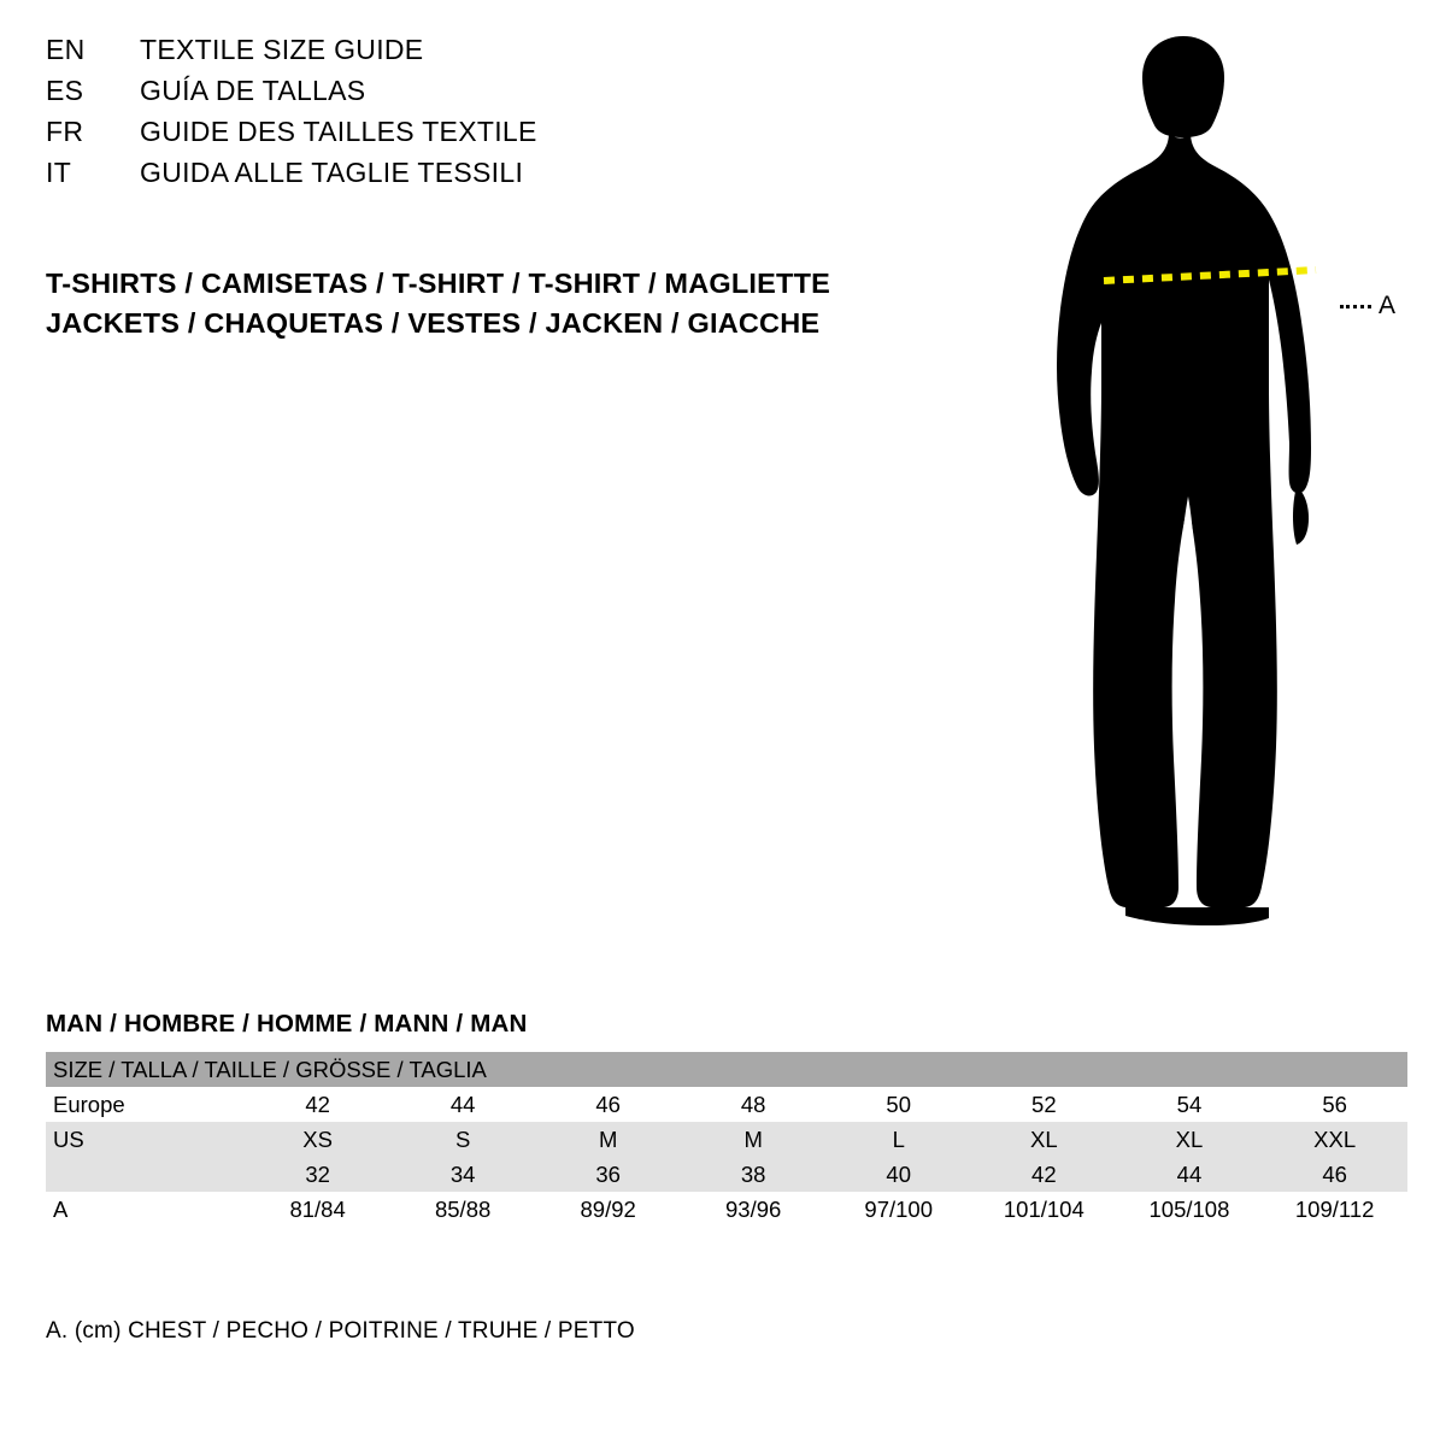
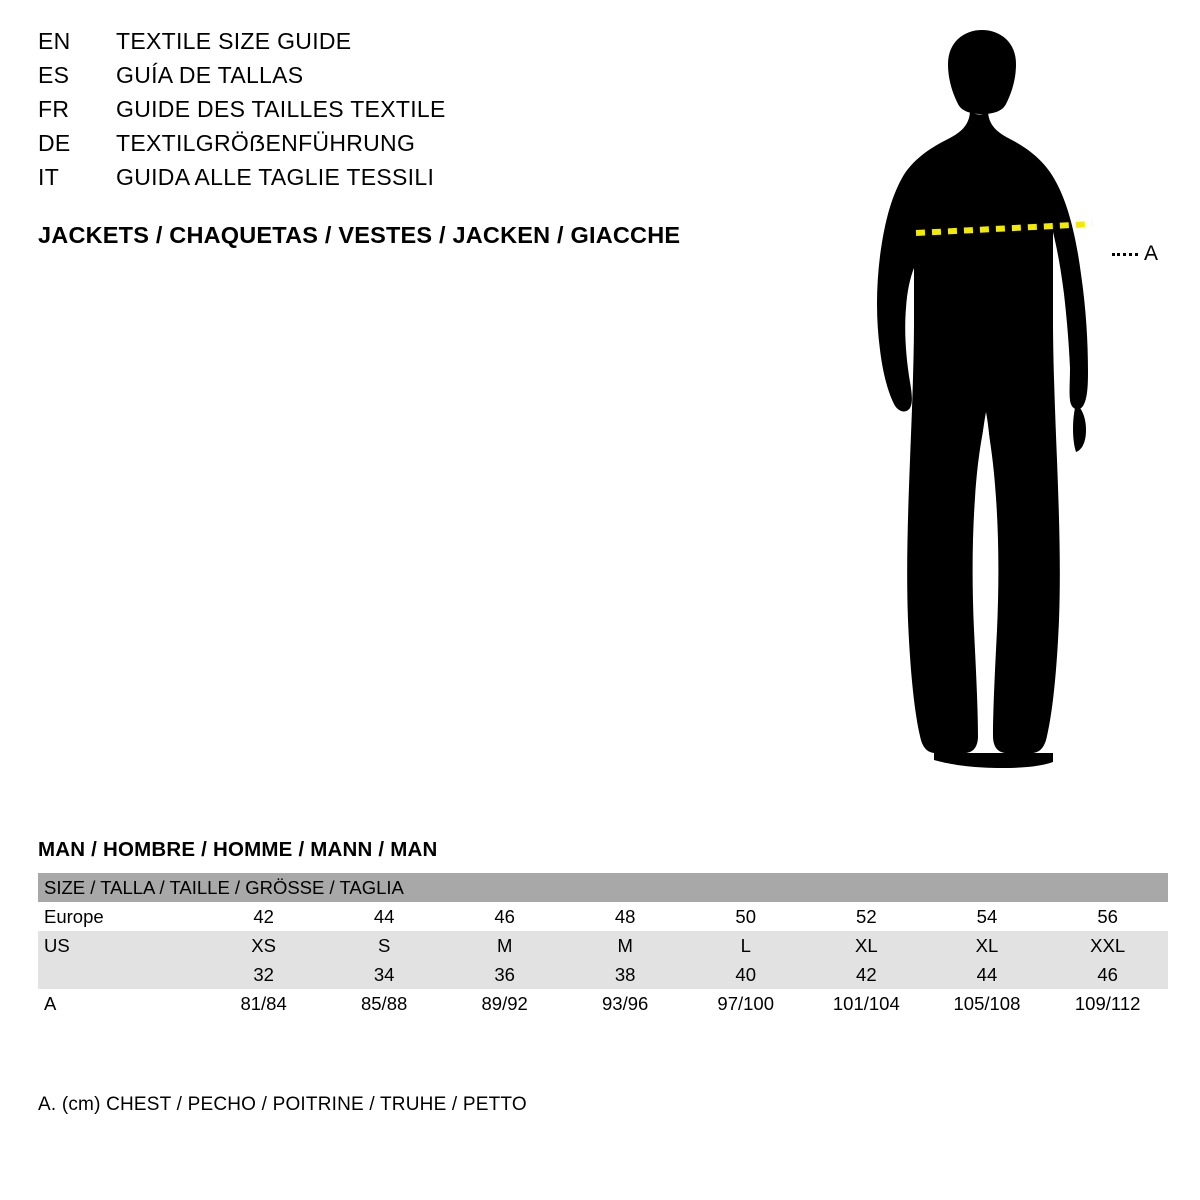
  EN
  TEXTILE SIZE GUIDE
  ES
  GUÍA DE TALLAS
  FR
  GUIDE DES TAILLES TEXTILE
+ DE
+ TEXTILGRÖẞENFÜHRUNG
  IT
  GUIDA ALLE TAGLIE TESSILI
- T-SHIRTS / CAMISETAS / T-SHIRT / T-SHIRT / MAGLIETTE
  JACKETS / CHAQUETAS / VESTES / JACKEN / GIACCHE
  A
  MAN / HOMBRE / HOMME / MANN / MAN
  SIZE / TALLA / TAILLE / GRÖSSE / TAGLIA
  Europe	42	44	46	48	50	52	54	56
  US	XS	S	M	M	L	XL	XL	XXL
  	32	34	36	38	40	42	44	46
  A	81/84	85/88	89/92	93/96	97/100	101/104	105/108	109/112
  A. (cm) CHEST / PECHO / POITRINE / TRUHE / PETTO
